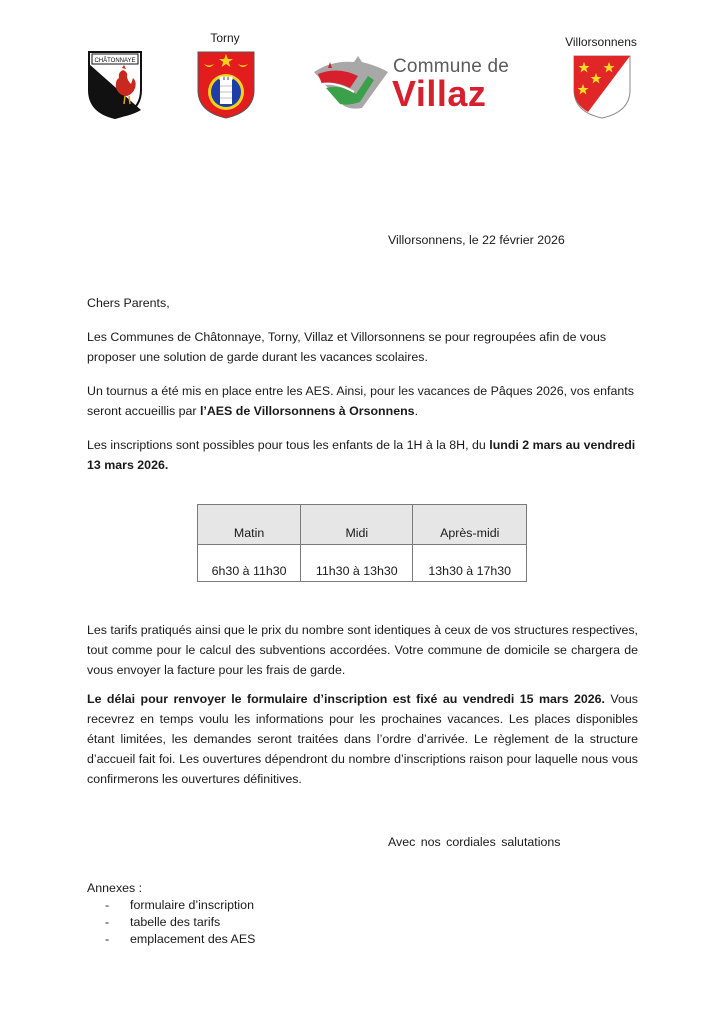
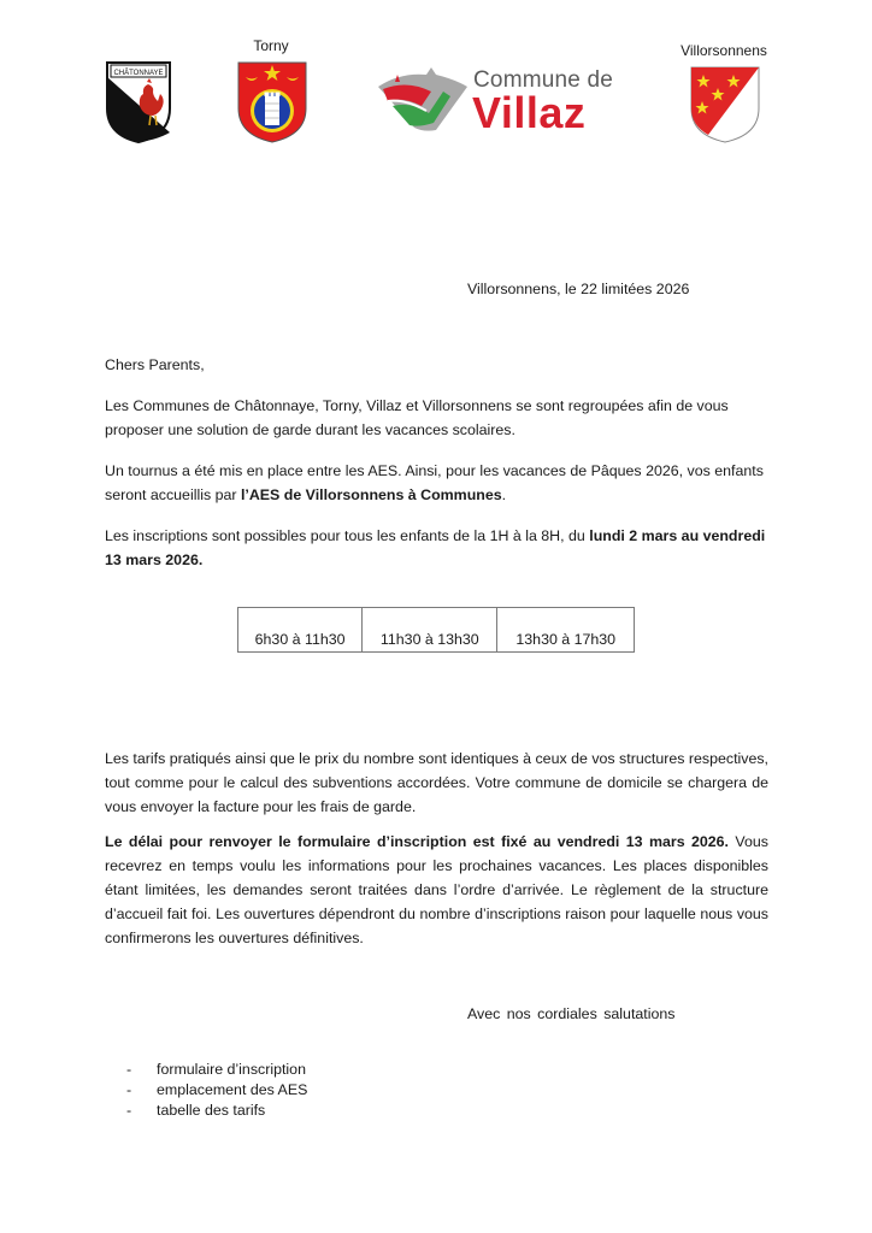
  Torny
  Commune de
  Villaz
  Villorsonnens
- Villorsonnens, le 22 février 2026
+ Villorsonnens, le 22 limitées 2026
  Chers Parents,
- Les Communes de Châtonnaye, Torny, Villaz et Villorsonnens se pour regroupées afin de vous proposer une solution de garde durant les vacances scolaires.
+ Les Communes de Châtonnaye, Torny, Villaz et Villorsonnens se sont regroupées afin de vous proposer une solution de garde durant les vacances scolaires.
- Un tournus a été mis en place entre les AES. Ainsi, pour les vacances de Pâques 2026, vos enfants seront accueillis par l’AES de Villorsonnens à Orsonnens.
+ Un tournus a été mis en place entre les AES. Ainsi, pour les vacances de Pâques 2026, vos enfants seront accueillis par l’AES de Villorsonnens à Communes.
  Les inscriptions sont possibles pour tous les enfants de la 1H à la 8H, du lundi 2 mars au vendredi 13 mars 2026.
- Matin	Midi	Après-midi
  6h30 à 11h30	11h30 à 13h30	13h30 à 17h30
  Les tarifs pratiqués ainsi que le prix du nombre sont identiques à ceux de vos structures respectives, tout comme pour le calcul des subventions accordées. Votre commune de domicile se chargera de vous envoyer la facture pour les frais de garde.
- Le délai pour renvoyer le formulaire d’inscription est fixé au vendredi 15 mars 2026. Vous recevrez en temps voulu les informations pour les prochaines vacances. Les places disponibles étant limitées, les demandes seront traitées dans l’ordre d’arrivée. Le règlement de la structure d’accueil fait foi. Les ouvertures dépendront du nombre d’inscriptions raison pour laquelle nous vous confirmerons les ouvertures définitives.
+ Le délai pour renvoyer le formulaire d’inscription est fixé au vendredi 13 mars 2026. Vous recevrez en temps voulu les informations pour les prochaines vacances. Les places disponibles étant limitées, les demandes seront traitées dans l’ordre d’arrivée. Le règlement de la structure d’accueil fait foi. Les ouvertures dépendront du nombre d’inscriptions raison pour laquelle nous vous confirmerons les ouvertures définitives.
  Avec nos cordiales salutations
- Annexes :
  -
  formulaire d’inscription
  -
- tabelle des tarifs
+ emplacement des AES
  -
- emplacement des AES
+ tabelle des tarifs
